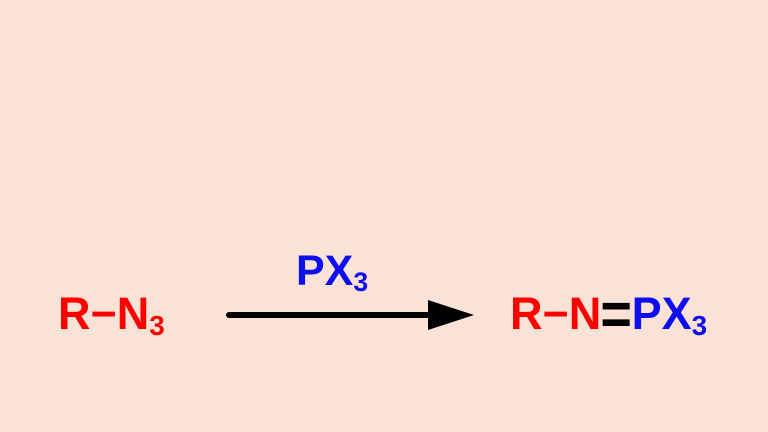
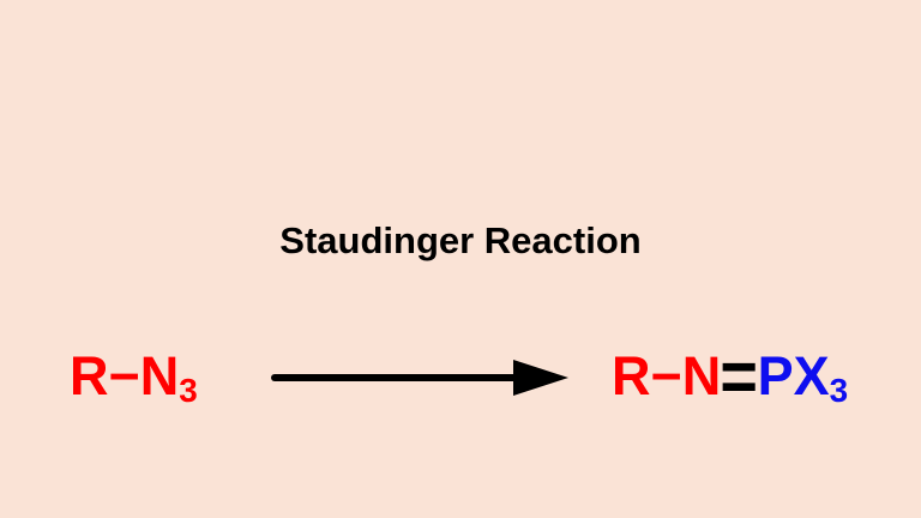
+ Staudinger Reaction
  R−N3
- PX3
  R−N=PX3
